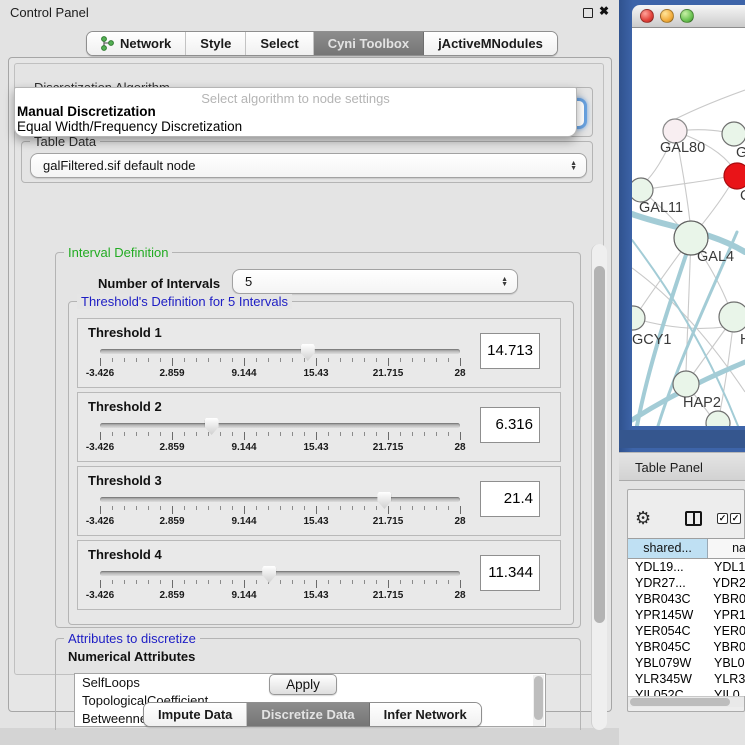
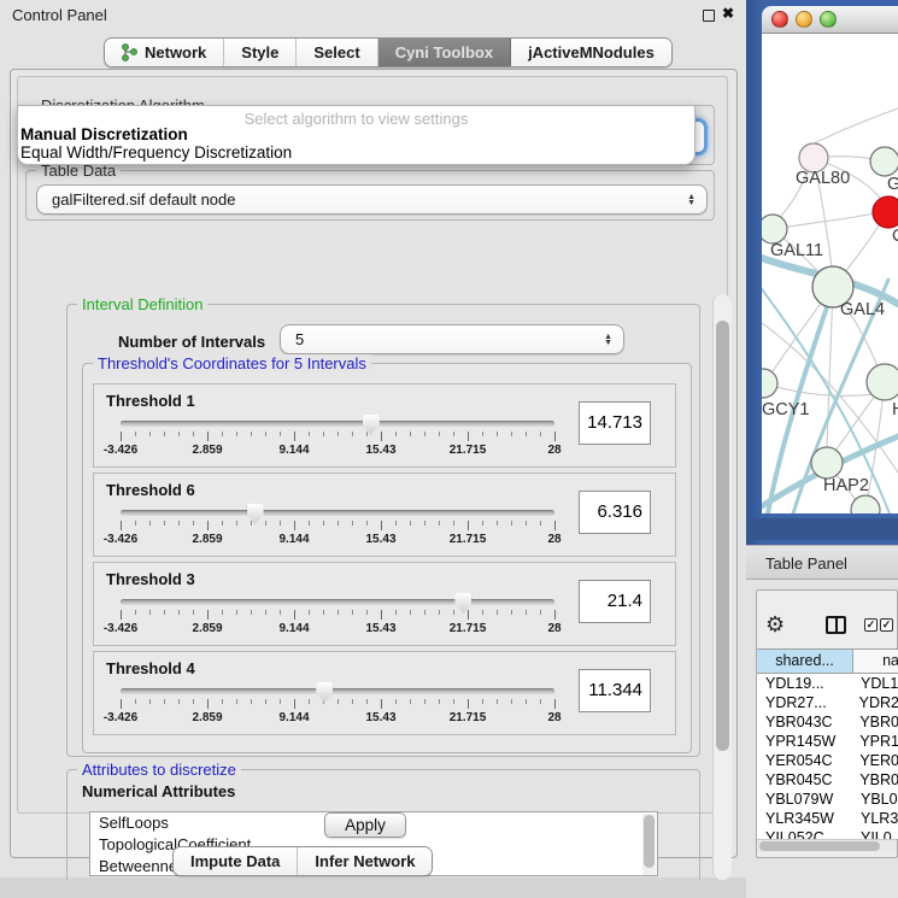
  Control Panel
  ✖
  Network
  Style
  Select
  Cyni Toolbox
  jActiveMNodules
  Table Data
  galFiltered.sif default node
  Interval Definition
  Number of Intervals
  5
- Threshold's Definition for 5 Intervals
+ Threshold's Coordinates for 5 Intervals
  Threshold 1
  -3.426
  2.859
  9.144
  15.43
  21.715
  28
  14.713
- Threshold 2
+ Threshold 6
  -3.426
  2.859
  9.144
  15.43
  21.715
  28
  6.316
  Threshold 3
  -3.426
  2.859
  9.144
  15.43
  21.715
  28
  21.4
  Threshold 4
  -3.426
  2.859
  9.144
  15.43
  21.715
  28
  11.344
  Attributes to discretize
  Numerical Attributes
  SelfLoops
  TopologicalCoefficient
  Apply
  Impute Data
- Discretize Data
  Infer Network
- Select algorithm to node settings
+ Select algorithm to view settings
  Manual Discretization
  Equal Width/Frequency Discretization
  GAL80
  GAL11
  GAL4
  GCY1
  HAP2
  Table Panel
  ⚙
  ✓
  ✓
  shared...
  na
  YDL19...
  YDL1
  YDR27...
  YDR2
  YBR043C
  YBR0
  YPR145W
  YPR1
  YER054C
  YER0
  YBR045C
  YBR0
  YBL079W
  YBL0
  YLR345W
  YLR3
  YIL052C
  YIL0
